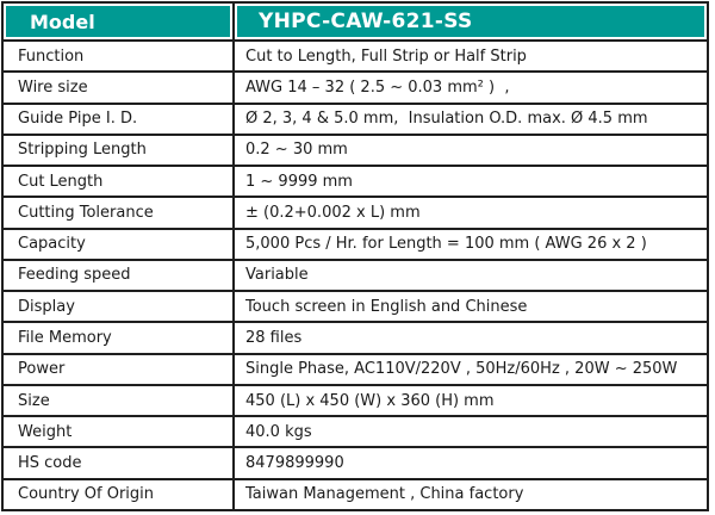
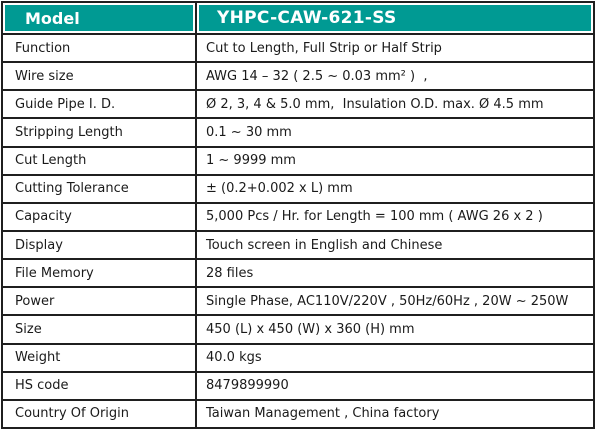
  Model	YHPC-CAW-621-SS
  Function	Cut to Length, Full Strip or Half Strip
  Wire size	AWG 14 – 32 ( 2.5 ~ 0.03 mm² ) ,
  Guide Pipe I. D.	Ø 2, 3, 4 & 5.0 mm, Insulation O.D. max. Ø 4.5 mm
- Stripping Length	0.2 ~ 30 mm
+ Stripping Length	0.1 ~ 30 mm
  Cut Length	1 ~ 9999 mm
  Cutting Tolerance	± (0.2+0.002 x L) mm
  Capacity	5,000 Pcs / Hr. for Length = 100 mm ( AWG 26 x 2 )
- Feeding speed	Variable
  Display	Touch screen in English and Chinese
  File Memory	28 files
  Power	Single Phase, AC110V/220V , 50Hz/60Hz , 20W ~ 250W
  Size	450 (L) x 450 (W) x 360 (H) mm
  Weight	40.0 kgs
  HS code	8479899990
  Country Of Origin	Taiwan Management , China factory
